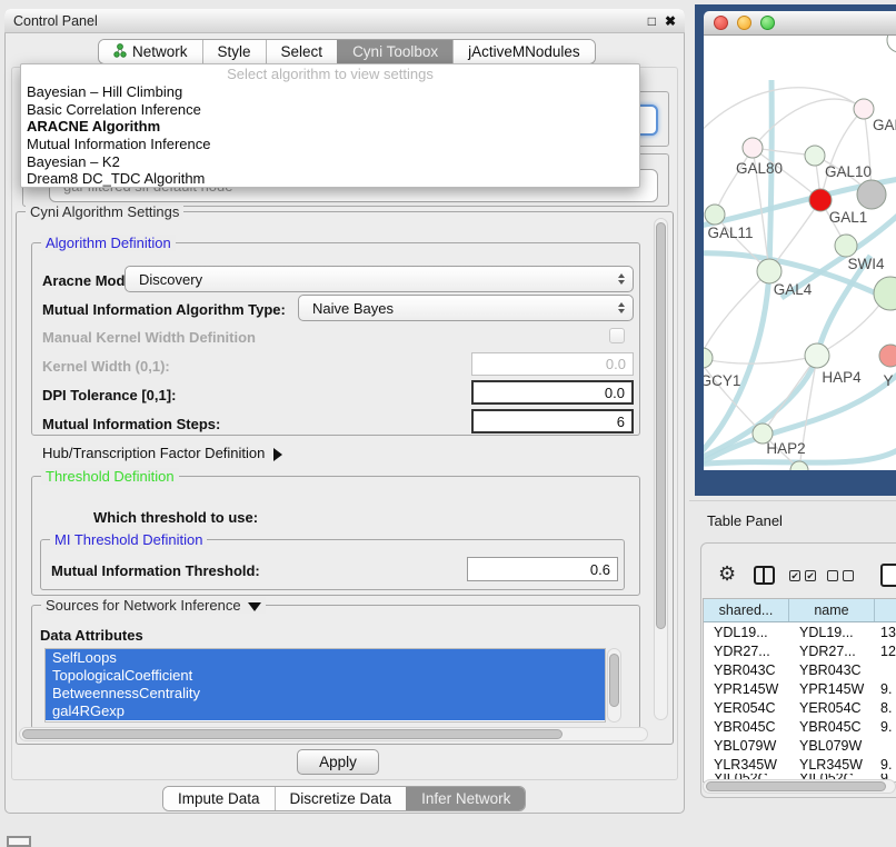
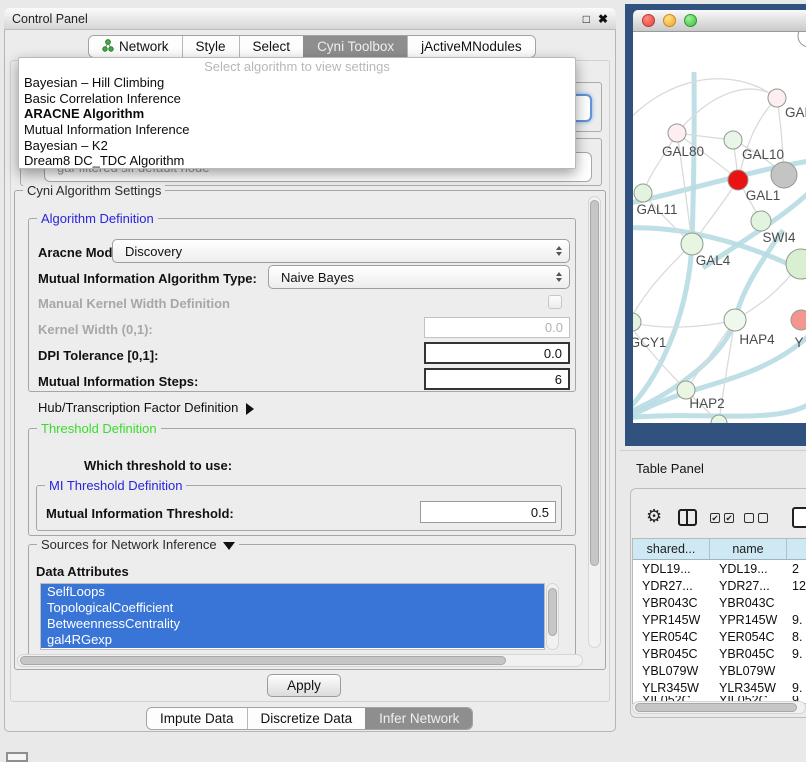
  Control Panel
  □
  ✖
  Network
  Style
  Select
  Cyni Toolbox
  jActiveMNodules
  Select algorithm to view settings
  Bayesian – Hill Climbing
  Basic Correlation Inference
  ARACNE Algorithm
  Mutual Information Inference
  Bayesian – K2
  Dream8 DC_TDC Algorithm
  Cyni Algorithm Settings
  Algorithm Definition
  Aracne Mod
  Discovery
  Mutual Information Algorithm Type:
  Naive Bayes
  Manual Kernel Width Definition
  Kernel Width (0,1):
  0.0
  DPI Tolerance [0,1]:
  0.0
  Mutual Information Steps:
  6
  Hub/Transcription Factor Definition
  Threshold Definition
  Which threshold to use:
  MI Threshold Definition
  Mutual Information Threshold:
- 0.6
+ 0.5
  Sources for Network Inference
  Data Attributes
  SelfLoops
  TopologicalCoefficient
  BetweennessCentrality
  gal4RGexp
  Apply
  Impute Data
  Discretize Data
  Infer Network
  GAL80
  GAL10
  GAL1
  GAL11
  SWI4
  GAL4
  GCY1
  HAP4
  Y
  HAP2
  Table Panel
  ⚙
  ✔
  ✔
  shared...
  name
  YDL19...
  YDL19...
- 13
+ 2
  YDR27...
  YDR27...
  12
  YBR043C
  YBR043C
  YPR145W
  YPR145W
  9.
  YER054C
  YER054C
  8.
  YBR045C
  YBR045C
  9.
  YBL079W
  YBL079W
  YLR345W
  YLR345W
  9.
  YIL052C
  YIL052C
  9
